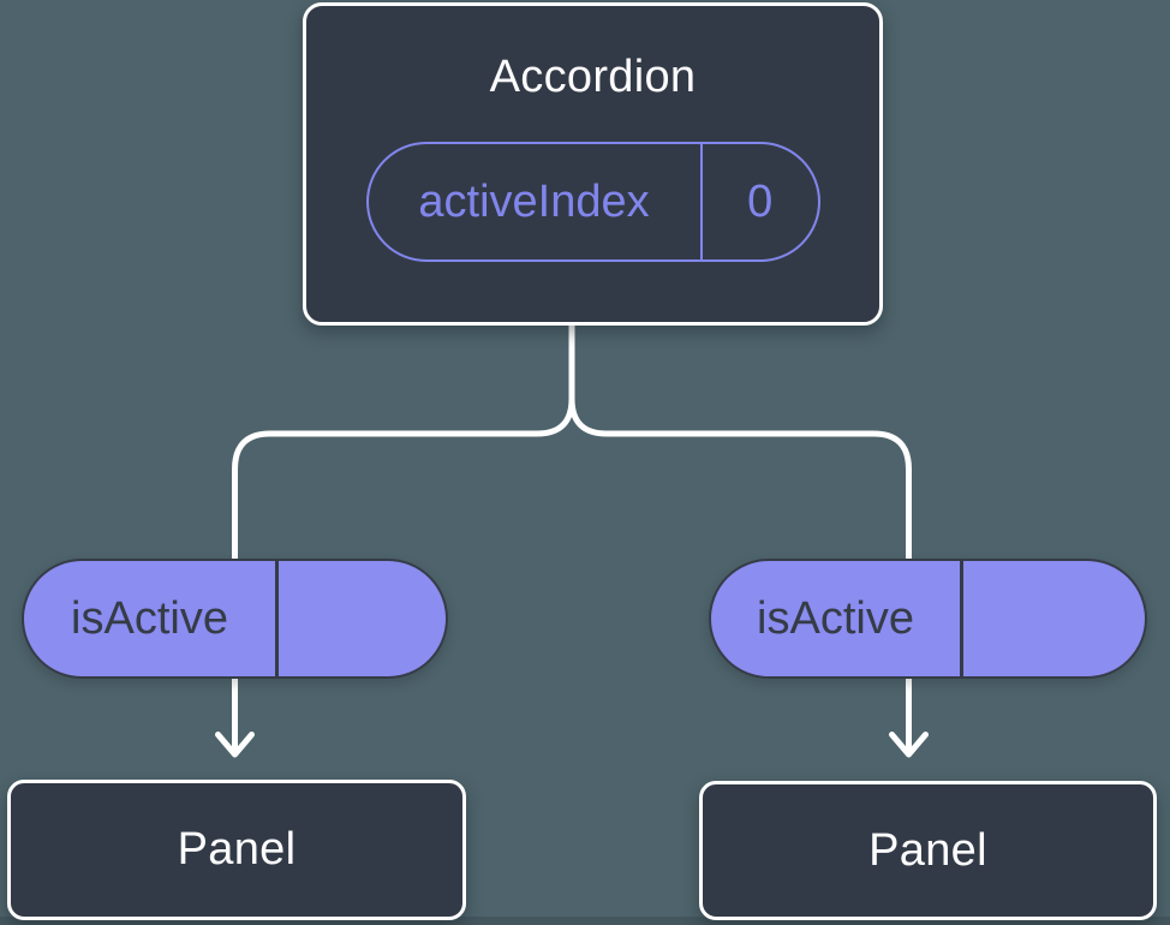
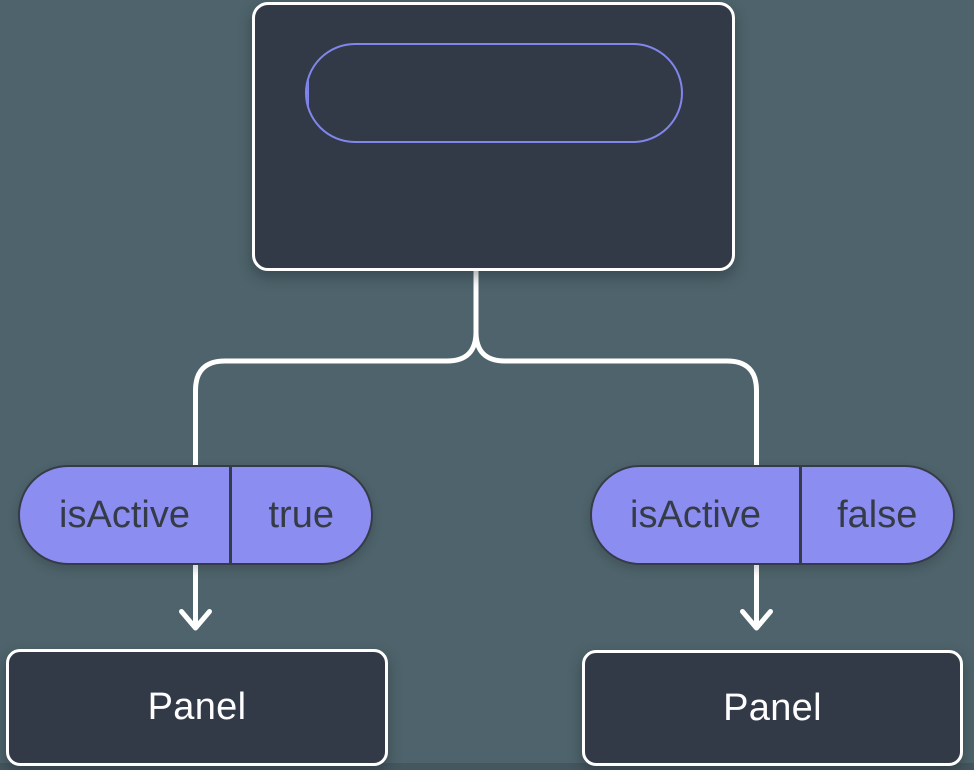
- Accordion
- activeIndex
- 0
  isActive
+ true
  isActive
+ false
  Panel
  Panel
